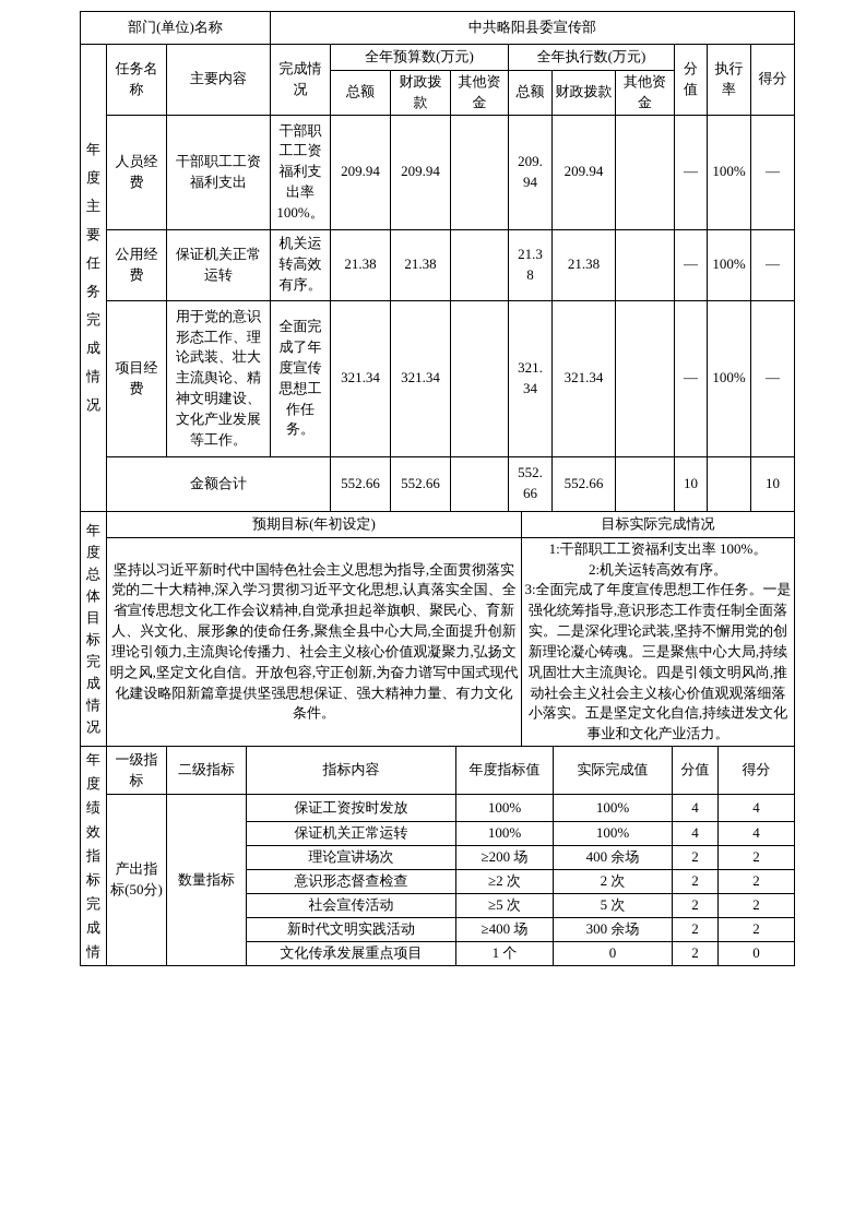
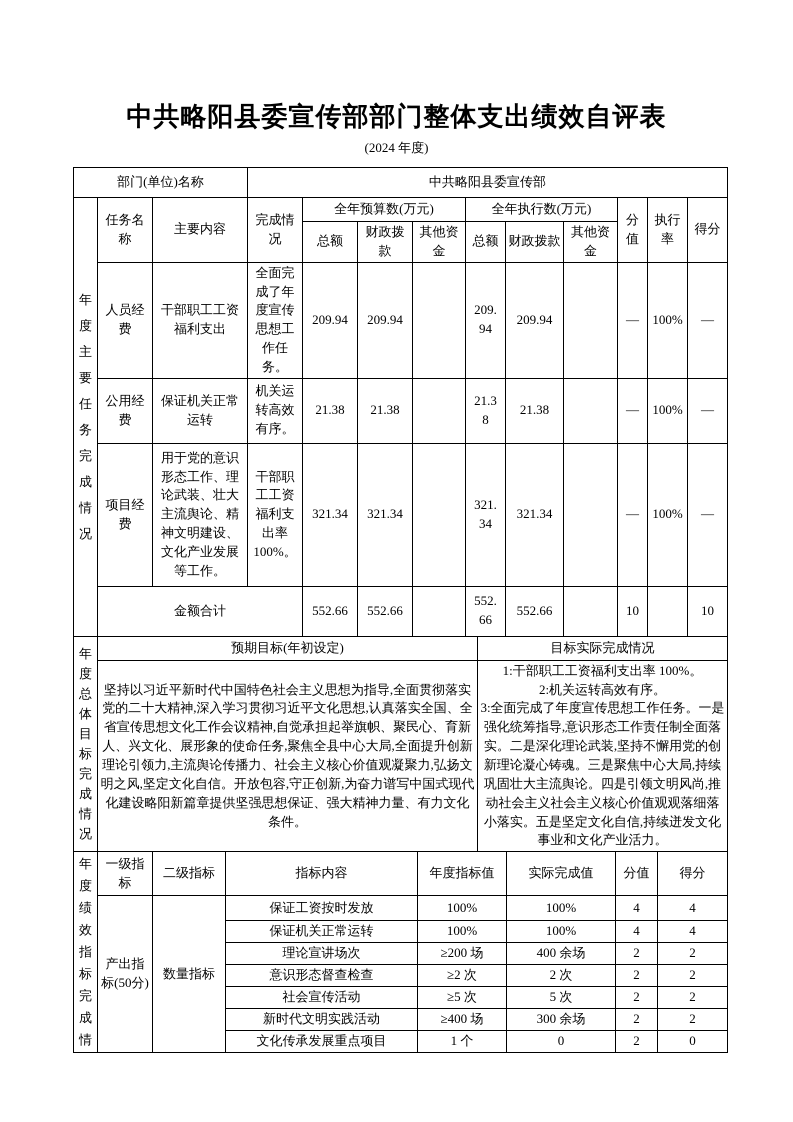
+ 中共略阳县委宣传部部门整体支出绩效自评表
+ (2024 年度)
  部门(单位)名称	中共略阳县委宣传部
  年度主要任务完成情况	任务名称	主要内容	完成情况	全年预算数(万元)	全年执行数(万元)	分值	执行率	得分
  总额	财政拨款	其他资金	总额	财政拨款	其他资金
- 人员经费	干部职工工资福利支出	干部职工工资福利支出率100%。	209.94	209.94		209. 94	209.94		—	100%	—
+ 人员经费	干部职工工资福利支出	全面完成了年度宣传思想工作任务。	209.94	209.94		209. 94	209.94		—	100%	—
  公用经费	保证机关正常运转	机关运转高效有序。	21.38	21.38		21.3 8	21.38		—	100%	—
- 项目经费	用于党的意识形态工作、理论武装、壮大主流舆论、精神文明建设、文化产业发展等工作。	全面完成了年度宣传思想工作任务。	321.34	321.34		321. 34	321.34		—	100%	—
+ 项目经费	用于党的意识形态工作、理论武装、壮大主流舆论、精神文明建设、文化产业发展等工作。	干部职工工资福利支出率100%。	321.34	321.34		321. 34	321.34		—	100%	—
  金额合计	552.66	552.66		552. 66	552.66		10		10
  年度总体目标完成情况	预期目标(年初设定)	目标实际完成情况
  坚持以习近平新时代中国特色社会主义思想为指导,全面贯彻落实党的二十大精神,深入学习贯彻习近平文化思想,认真落实全国、全省宣传思想文化工作会议精神,自觉承担起举旗帜、聚民心、育新人、兴文化、展形象的使命任务,聚焦全县中心大局,全面提升创新理论引领力,主流舆论传播力、社会主义核心价值观凝聚力,弘扬文明之风,坚定文化自信。开放包容,守正创新,为奋力谱写中国式现代化建设略阳新篇章提供坚强思想保证、强大精神力量、有力文化条件。	1:干部职工工资福利支出率 100%。 2:机关运转高效有序。 3:全面完成了年度宣传思想工作任务。一是强化统筹指导,意识形态工作责任制全面落实。二是深化理论武装,坚持不懈用党的创新理论凝心铸魂。三是聚焦中心大局,持续巩固壮大主流舆论。四是引领文明风尚,推动社会主义社会主义核心价值观观落细落小落实。五是坚定文化自信,持续迸发文化事业和文化产业活力。
  年度绩效指标完成情	一级指标	二级指标	指标内容	年度指标值	实际完成值	分值	得分
  产出指标(50分)	数量指标	保证工资按时发放	100%	100%	4	4
  保证机关正常运转	100%	100%	4	4
  理论宣讲场次	≥200 场	400 余场	2	2
  意识形态督查检查	≥2 次	2 次	2	2
  社会宣传活动	≥5 次	5 次	2	2
  新时代文明实践活动	≥400 场	300 余场	2	2
  文化传承发展重点项目	1 个	0	2	0
